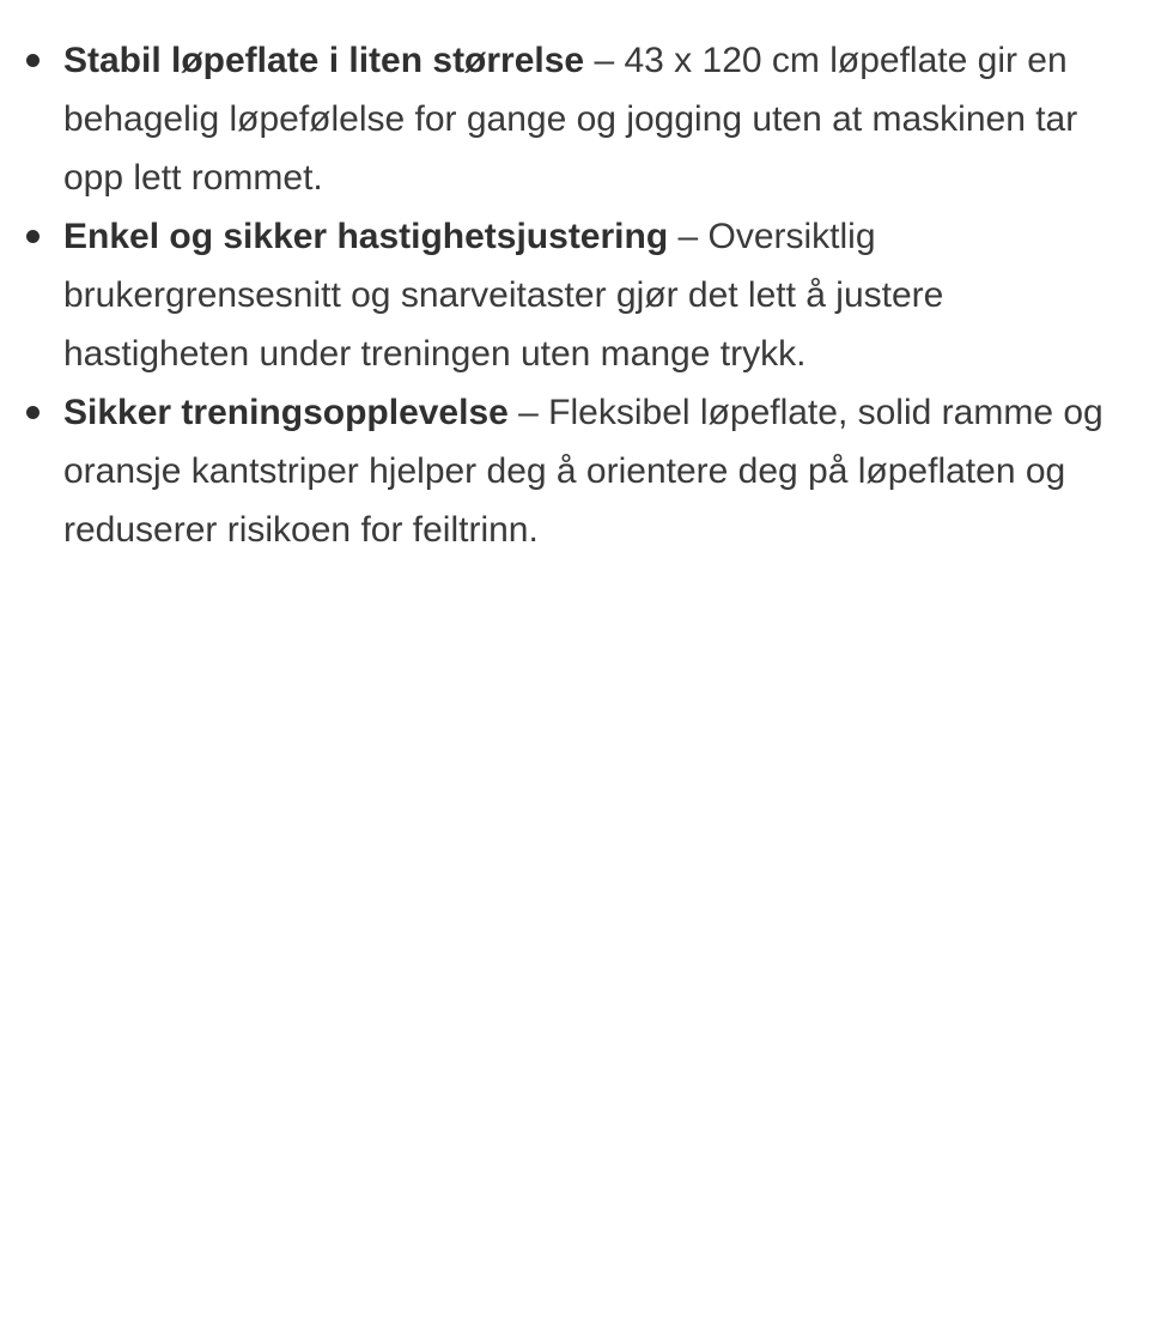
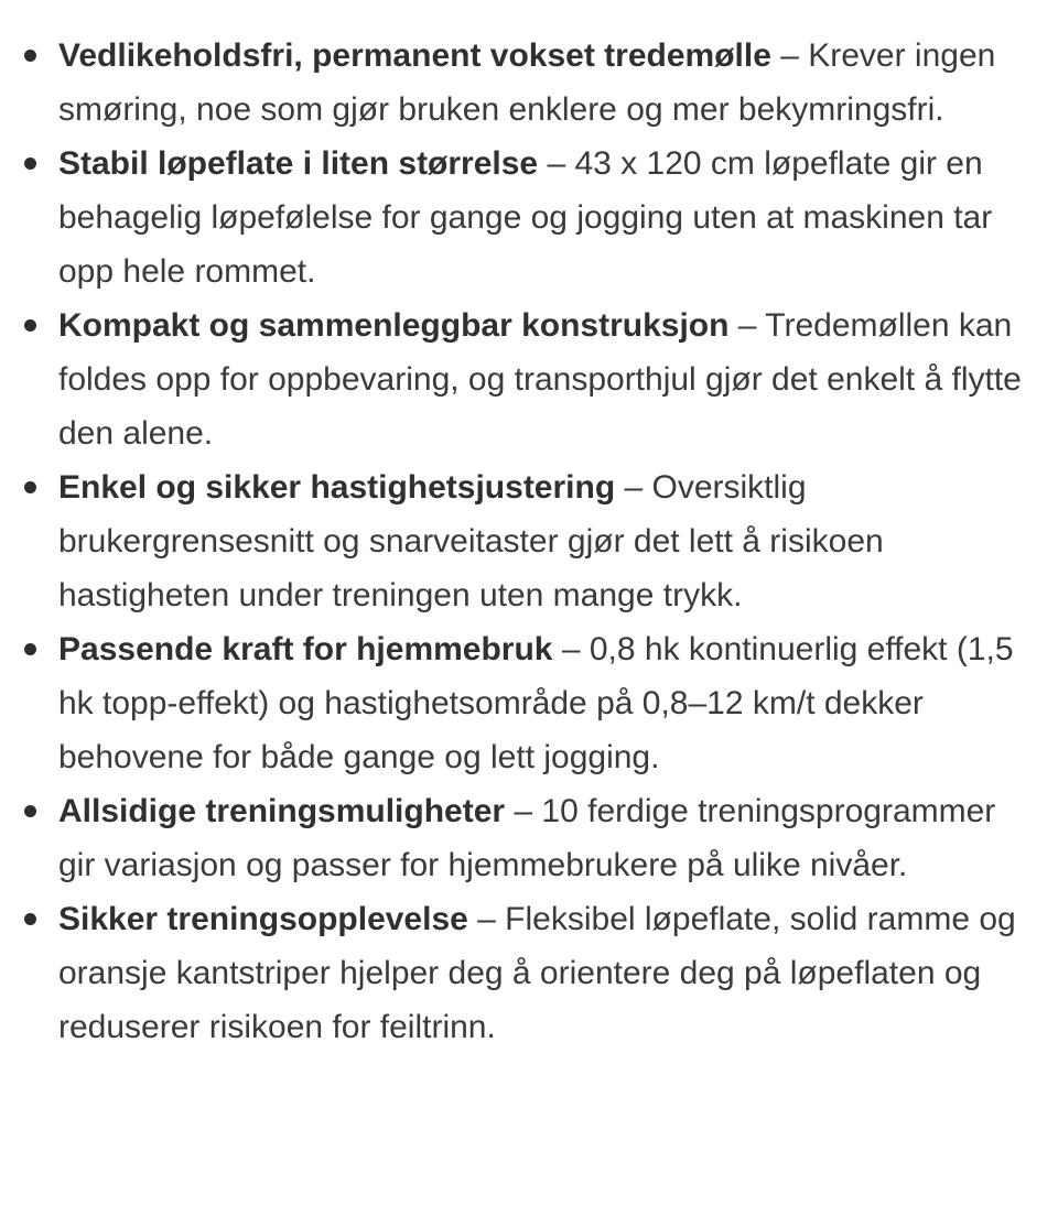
+ Vedlikeholdsfri, permanent vokset tredemølle – Krever ingen smøring, noe som gjør bruken enklere og mer bekymringsfri.
- Stabil løpeflate i liten størrelse – 43 x 120 cm løpeflate gir en behagelig løpefølelse for gange og jogging uten at maskinen tar opp lett rommet.
+ Stabil løpeflate i liten størrelse – 43 x 120 cm løpeflate gir en behagelig løpefølelse for gange og jogging uten at maskinen tar opp hele rommet.
+ Kompakt og sammenleggbar konstruksjon – Tredemøllen kan foldes opp for oppbevaring, og transporthjul gjør det enkelt å flytte den alene.
- Enkel og sikker hastighetsjustering – Oversiktlig brukergrensesnitt og snarveitaster gjør det lett å justere hastigheten under treningen uten mange trykk.
+ Enkel og sikker hastighetsjustering – Oversiktlig brukergrensesnitt og snarveitaster gjør det lett å risikoen hastigheten under treningen uten mange trykk.
+ Passende kraft for hjemmebruk – 0,8 hk kontinuerlig effekt (1,5 hk topp-effekt) og hastighetsområde på 0,8–12 km/t dekker behovene for både gange og lett jogging.
+ Allsidige treningsmuligheter – 10 ferdige treningsprogrammer gir variasjon og passer for hjemmebrukere på ulike nivåer.
  Sikker treningsopplevelse – Fleksibel løpeflate, solid ramme og oransje kantstriper hjelper deg å orientere deg på løpeflaten og reduserer risikoen for feiltrinn.
